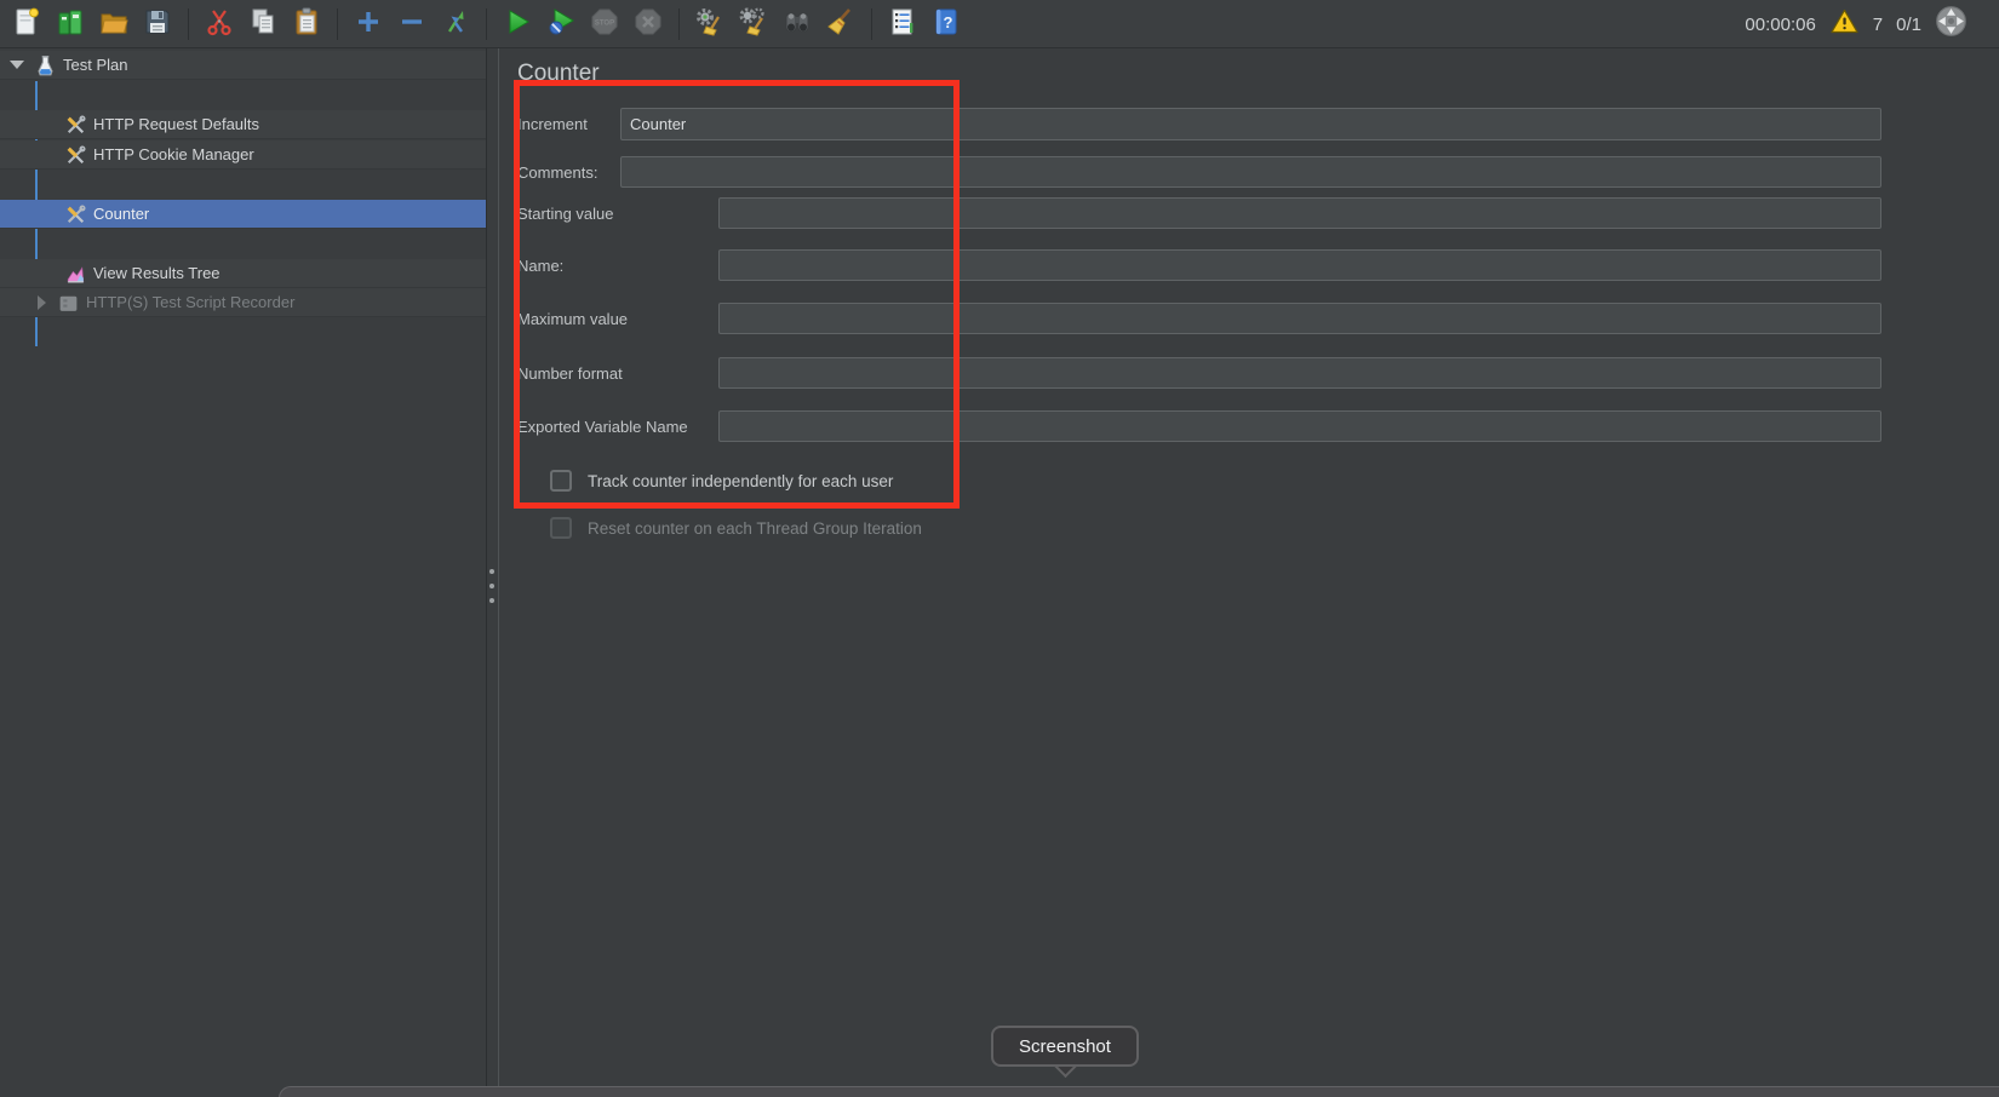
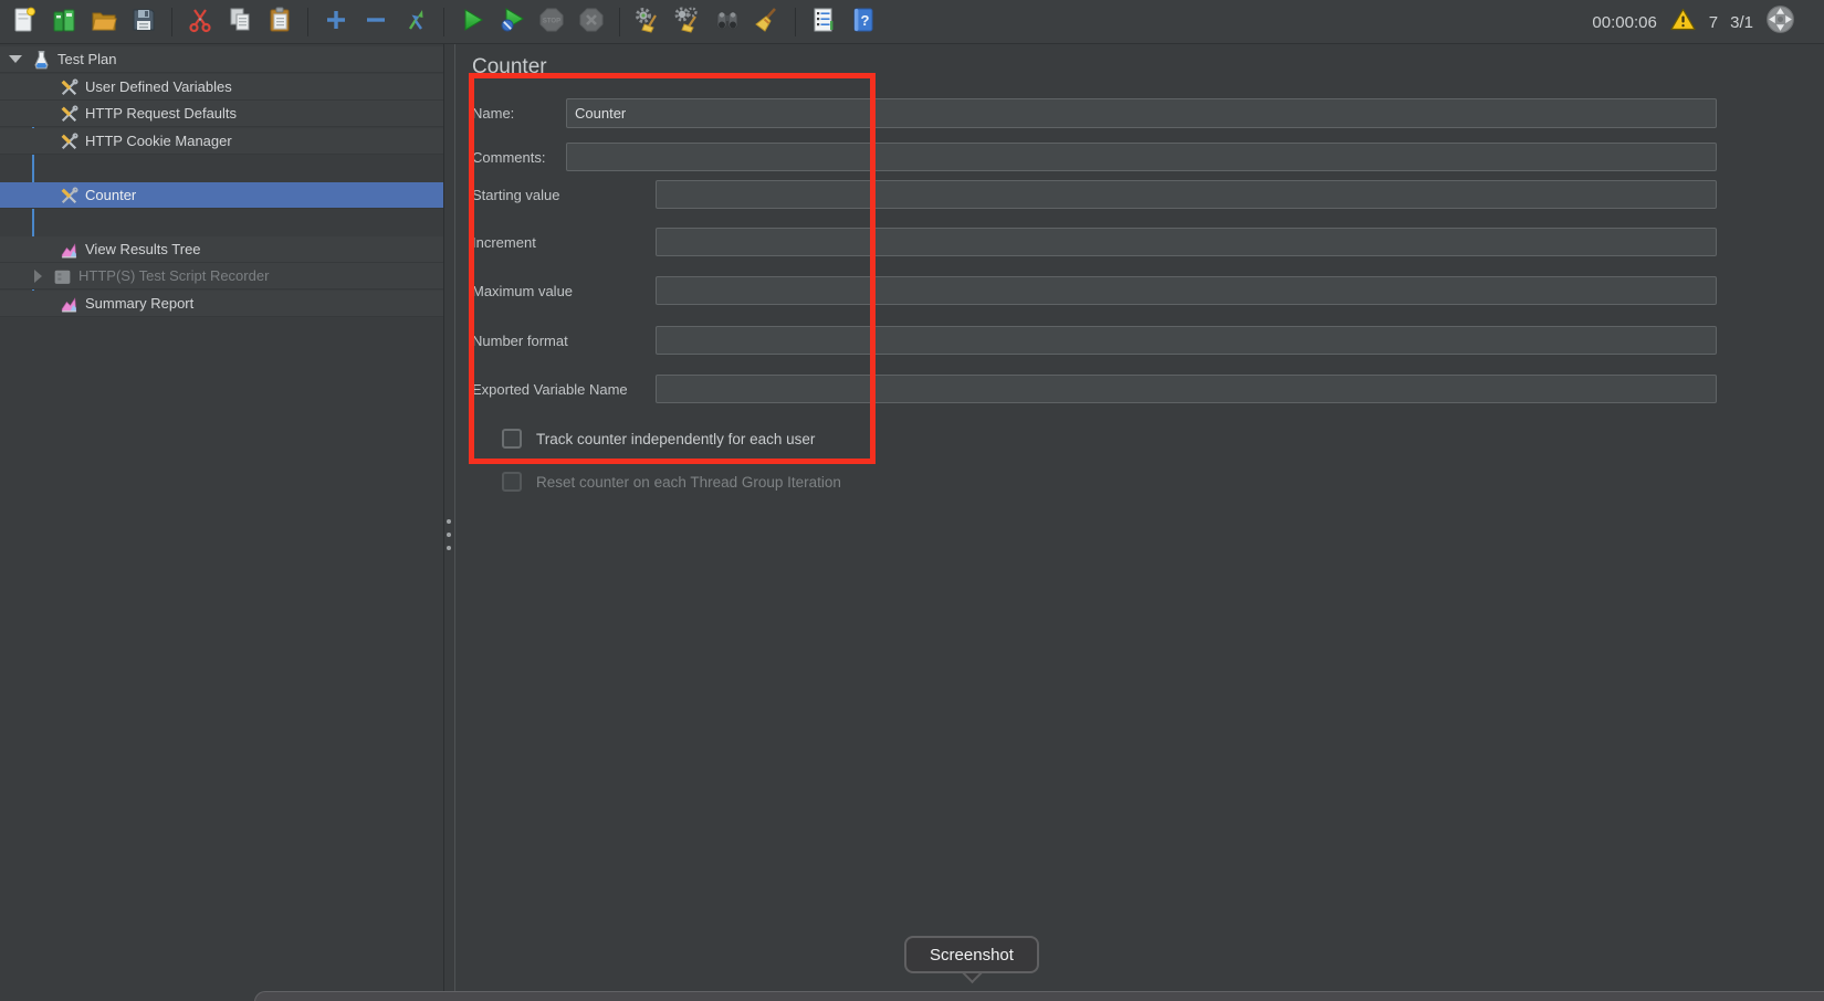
  ?
  00:00:06
  7
- 0/1
+ 3/1
  Test Plan
+ User Defined Variables
  HTTP Request Defaults
  HTTP Cookie Manager
  Counter
  View Results Tree
  HTTP(S) Test Script Recorder
+ Summary Report
  Counter
- Increment
+ Name:
  Counter
  Comments:
  Starting value
- Name:
+ Increment
  Maximum value
  Number format
  Exported Variable Name
  Track counter independently for each user
  Reset counter on each Thread Group Iteration
  Screenshot
